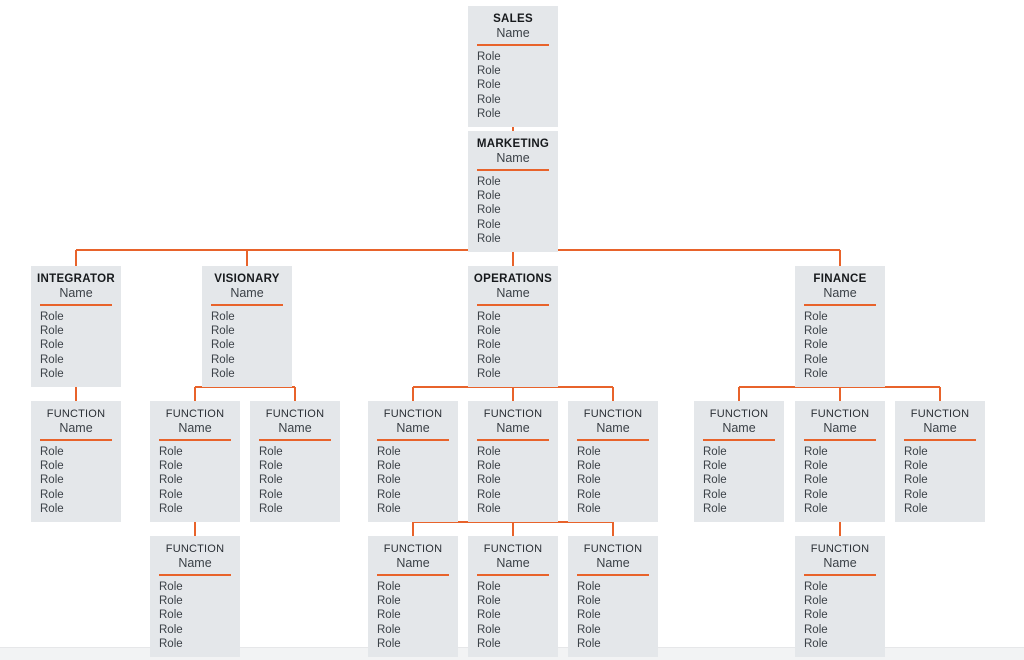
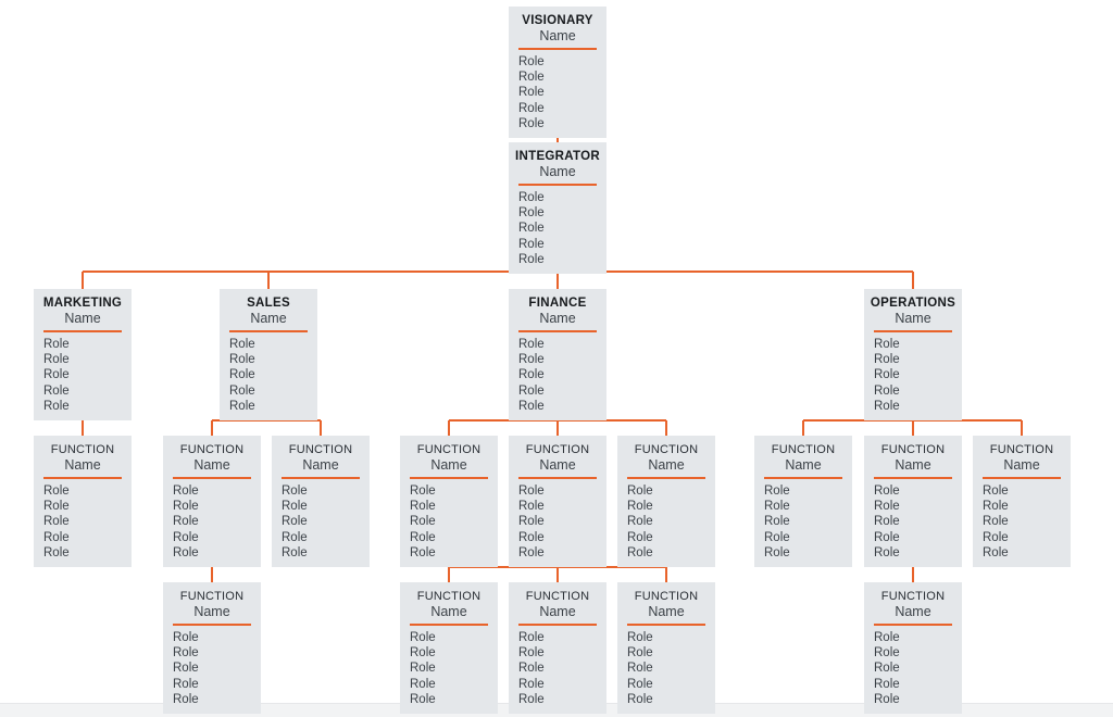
- SALES
+ VISIONARY
  Name
  Role
  Role
  Role
  Role
  Role
- MARKETING
+ INTEGRATOR
  Name
  Role
  Role
  Role
  Role
  Role
- INTEGRATOR
+ MARKETING
  Name
  Role
  Role
  Role
  Role
  Role
- VISIONARY
+ SALES
  Name
  Role
  Role
  Role
  Role
  Role
- OPERATIONS
+ FINANCE
  Name
  Role
  Role
  Role
  Role
  Role
- FINANCE
+ OPERATIONS
  Name
  Role
  Role
  Role
  Role
  Role
  FUNCTION
  Name
  Role
  Role
  Role
  Role
  Role
  FUNCTION
  Name
  Role
  Role
  Role
  Role
  Role
  FUNCTION
  Name
  Role
  Role
  Role
  Role
  Role
  FUNCTION
  Name
  Role
  Role
  Role
  Role
  Role
  FUNCTION
  Name
  Role
  Role
  Role
  Role
  Role
  FUNCTION
  Name
  Role
  Role
  Role
  Role
  Role
  FUNCTION
  Name
  Role
  Role
  Role
  Role
  Role
  FUNCTION
  Name
  Role
  Role
  Role
  Role
  Role
  FUNCTION
  Name
  Role
  Role
  Role
  Role
  Role
  FUNCTION
  Name
  Role
  Role
  Role
  Role
  Role
  FUNCTION
  Name
  Role
  Role
  Role
  Role
  Role
  FUNCTION
  Name
  Role
  Role
  Role
  Role
  Role
  FUNCTION
  Name
  Role
  Role
  Role
  Role
  Role
  FUNCTION
  Name
  Role
  Role
  Role
  Role
  Role
